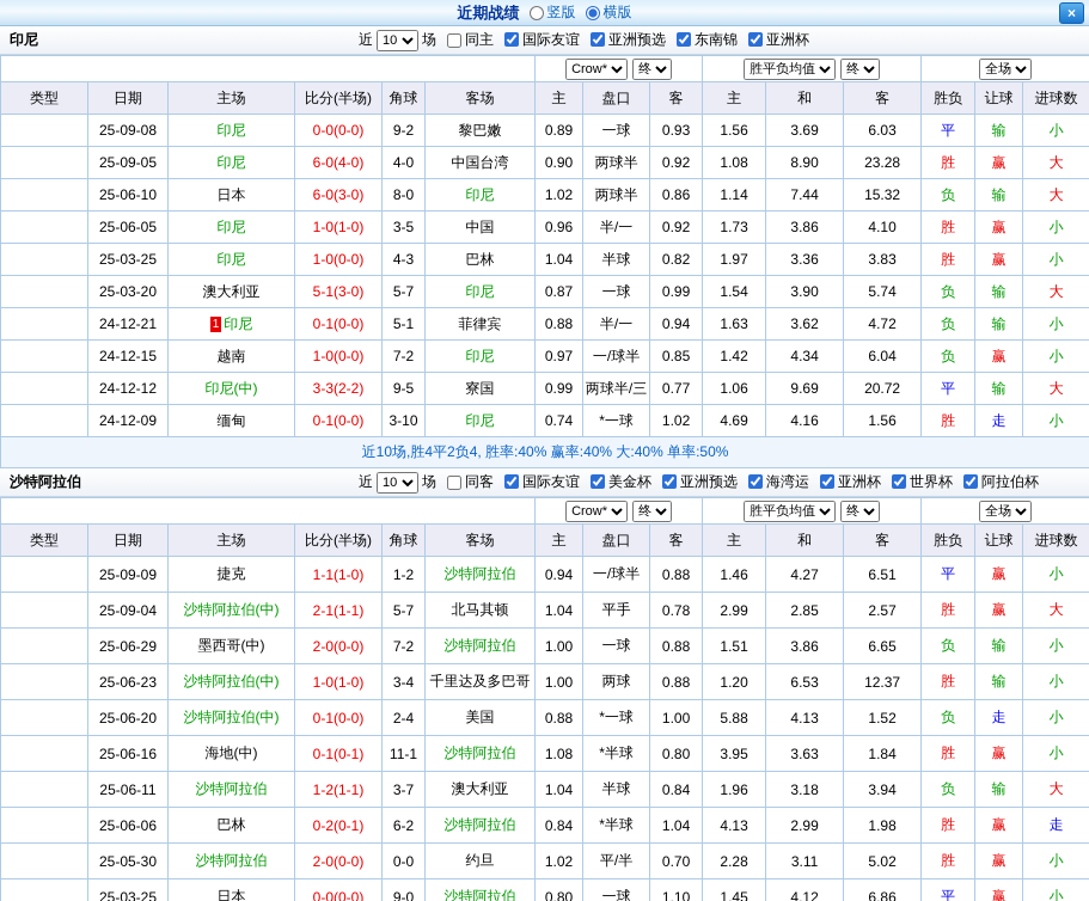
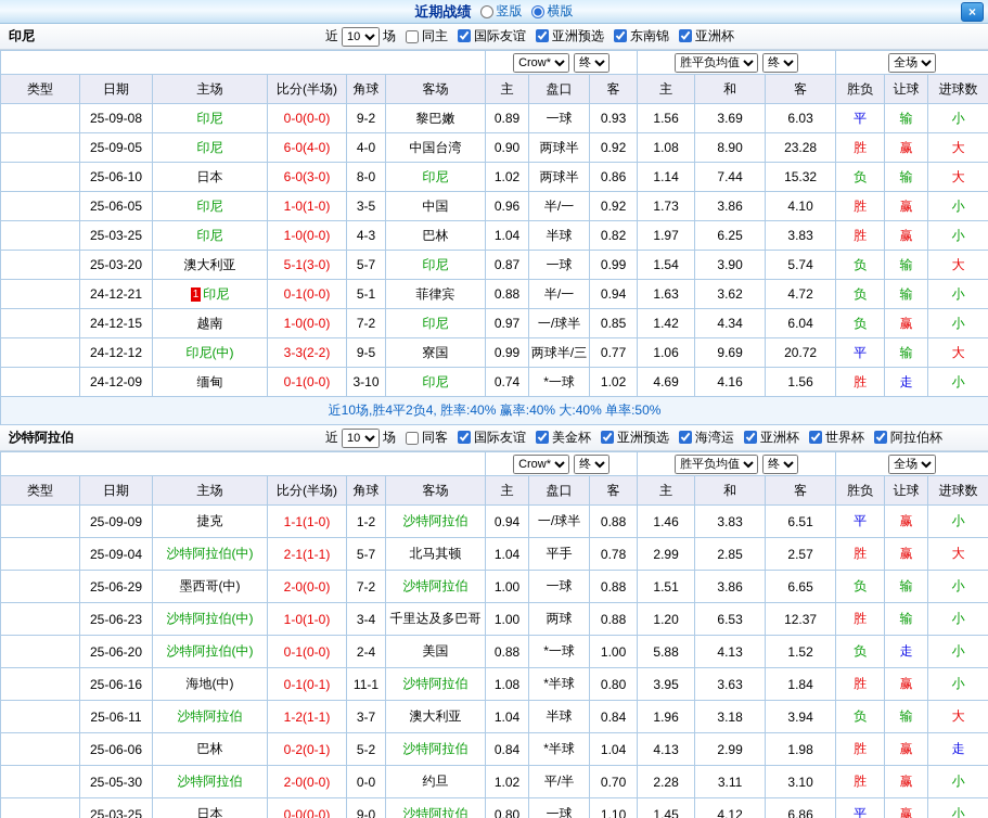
  近期战绩
  竖版
  横版
  ×
  印尼
  近
  10
  场
  同主
  国际友谊
  亚洲预选
  东南锦
  亚洲杯
  	Crow* 终	胜平负均值 终	全场
  类型	日期	主场	比分(半场)	角球	客场	主	盘口	客	主	和	客	胜负	让球	进球数
  	25-09-08	印尼	0-0(0-0)	9-2	黎巴嫩	0.89	一球	0.93	1.56	3.69	6.03	平	输	小
  	25-09-05	印尼	6-0(4-0)	4-0	中国台湾	0.90	两球半	0.92	1.08	8.90	23.28	胜	赢	大
  	25-06-10	日本	6-0(3-0)	8-0	印尼	1.02	两球半	0.86	1.14	7.44	15.32	负	输	大
  	25-06-05	印尼	1-0(1-0)	3-5	中国	0.96	半/一	0.92	1.73	3.86	4.10	胜	赢	小
- 	25-03-25	印尼	1-0(0-0)	4-3	巴林	1.04	半球	0.82	1.97	3.36	3.83	胜	赢	小
+ 	25-03-25	印尼	1-0(0-0)	4-3	巴林	1.04	半球	0.82	1.97	6.25	3.83	胜	赢	小
  	25-03-20	澳大利亚	5-1(3-0)	5-7	印尼	0.87	一球	0.99	1.54	3.90	5.74	负	输	大
  	24-12-21	1 印尼	0-1(0-0)	5-1	菲律宾	0.88	半/一	0.94	1.63	3.62	4.72	负	输	小
  	24-12-15	越南	1-0(0-0)	7-2	印尼	0.97	一/球半	0.85	1.42	4.34	6.04	负	赢	小
  	24-12-12	印尼(中)	3-3(2-2)	9-5	寮国	0.99	两球半/三	0.77	1.06	9.69	20.72	平	输	大
  	24-12-09	缅甸	0-1(0-0)	3-10	印尼	0.74	*一球	1.02	4.69	4.16	1.56	胜	走	小
  近10场,胜4平2负4, 胜率:40% 赢率:40% 大:40% 单率:50%
  沙特阿拉伯
  近
  10
  场
  同客
  国际友谊
  美金杯
  亚洲预选
  海湾运
  亚洲杯
  世界杯
  阿拉伯杯
  	Crow* 终	胜平负均值 终	全场
  类型	日期	主场	比分(半场)	角球	客场	主	盘口	客	主	和	客	胜负	让球	进球数
- 	25-09-09	捷克	1-1(1-0)	1-2	沙特阿拉伯	0.94	一/球半	0.88	1.46	4.27	6.51	平	赢	小
+ 	25-09-09	捷克	1-1(1-0)	1-2	沙特阿拉伯	0.94	一/球半	0.88	1.46	3.83	6.51	平	赢	小
  	25-09-04	沙特阿拉伯(中)	2-1(1-1)	5-7	北马其顿	1.04	平手	0.78	2.99	2.85	2.57	胜	赢	大
  	25-06-29	墨西哥(中)	2-0(0-0)	7-2	沙特阿拉伯	1.00	一球	0.88	1.51	3.86	6.65	负	输	小
  	25-06-23	沙特阿拉伯(中)	1-0(1-0)	3-4	千里达及多巴哥	1.00	两球	0.88	1.20	6.53	12.37	胜	输	小
  	25-06-20	沙特阿拉伯(中)	0-1(0-0)	2-4	美国	0.88	*一球	1.00	5.88	4.13	1.52	负	走	小
  	25-06-16	海地(中)	0-1(0-1)	11-1	沙特阿拉伯	1.08	*半球	0.80	3.95	3.63	1.84	胜	赢	小
  	25-06-11	沙特阿拉伯	1-2(1-1)	3-7	澳大利亚	1.04	半球	0.84	1.96	3.18	3.94	负	输	大
- 	25-06-06	巴林	0-2(0-1)	6-2	沙特阿拉伯	0.84	*半球	1.04	4.13	2.99	1.98	胜	赢	走
+ 	25-06-06	巴林	0-2(0-1)	5-2	沙特阿拉伯	0.84	*半球	1.04	4.13	2.99	1.98	胜	赢	走
- 	25-05-30	沙特阿拉伯	2-0(0-0)	0-0	约旦	1.02	平/半	0.70	2.28	3.11	5.02	胜	赢	小
+ 	25-05-30	沙特阿拉伯	2-0(0-0)	0-0	约旦	1.02	平/半	0.70	2.28	3.11	3.10	胜	赢	小
  	25-03-25	日本	0-0(0-0)	9-0	沙特阿拉伯	0.80	一球	1.10	1.45	4.12	6.86	平	赢	小
